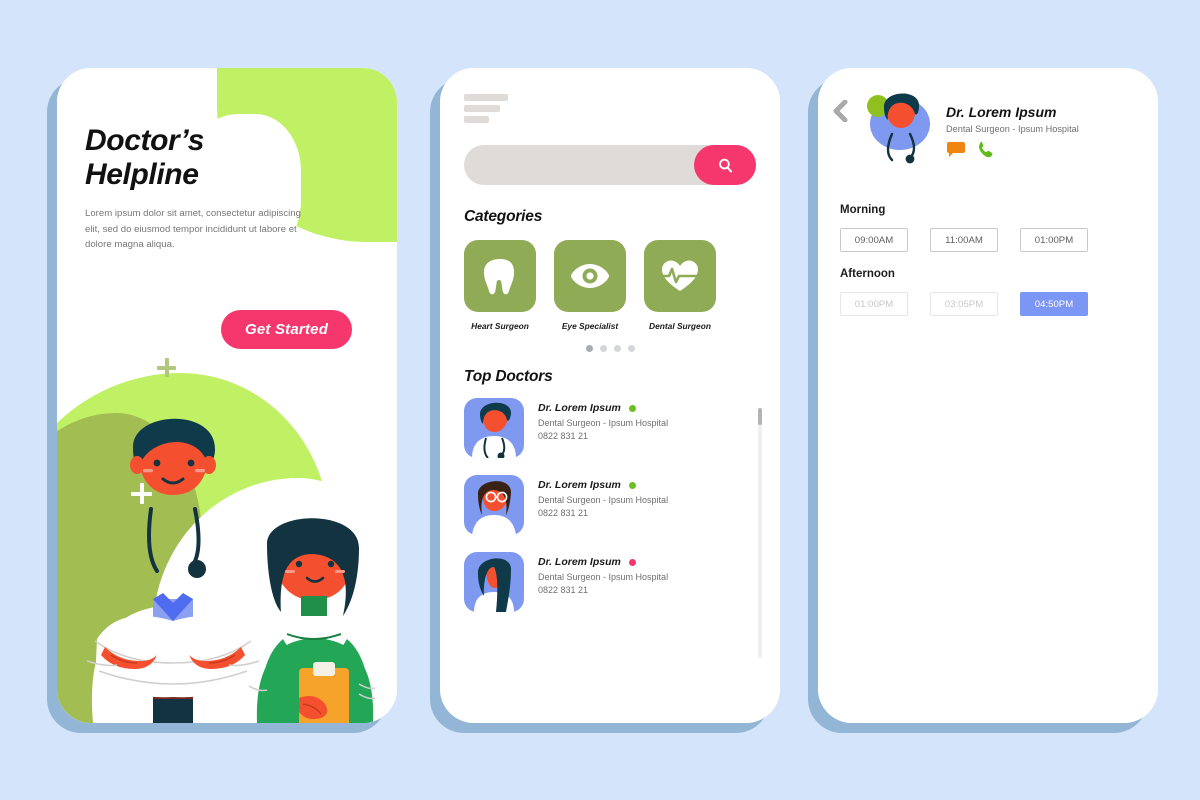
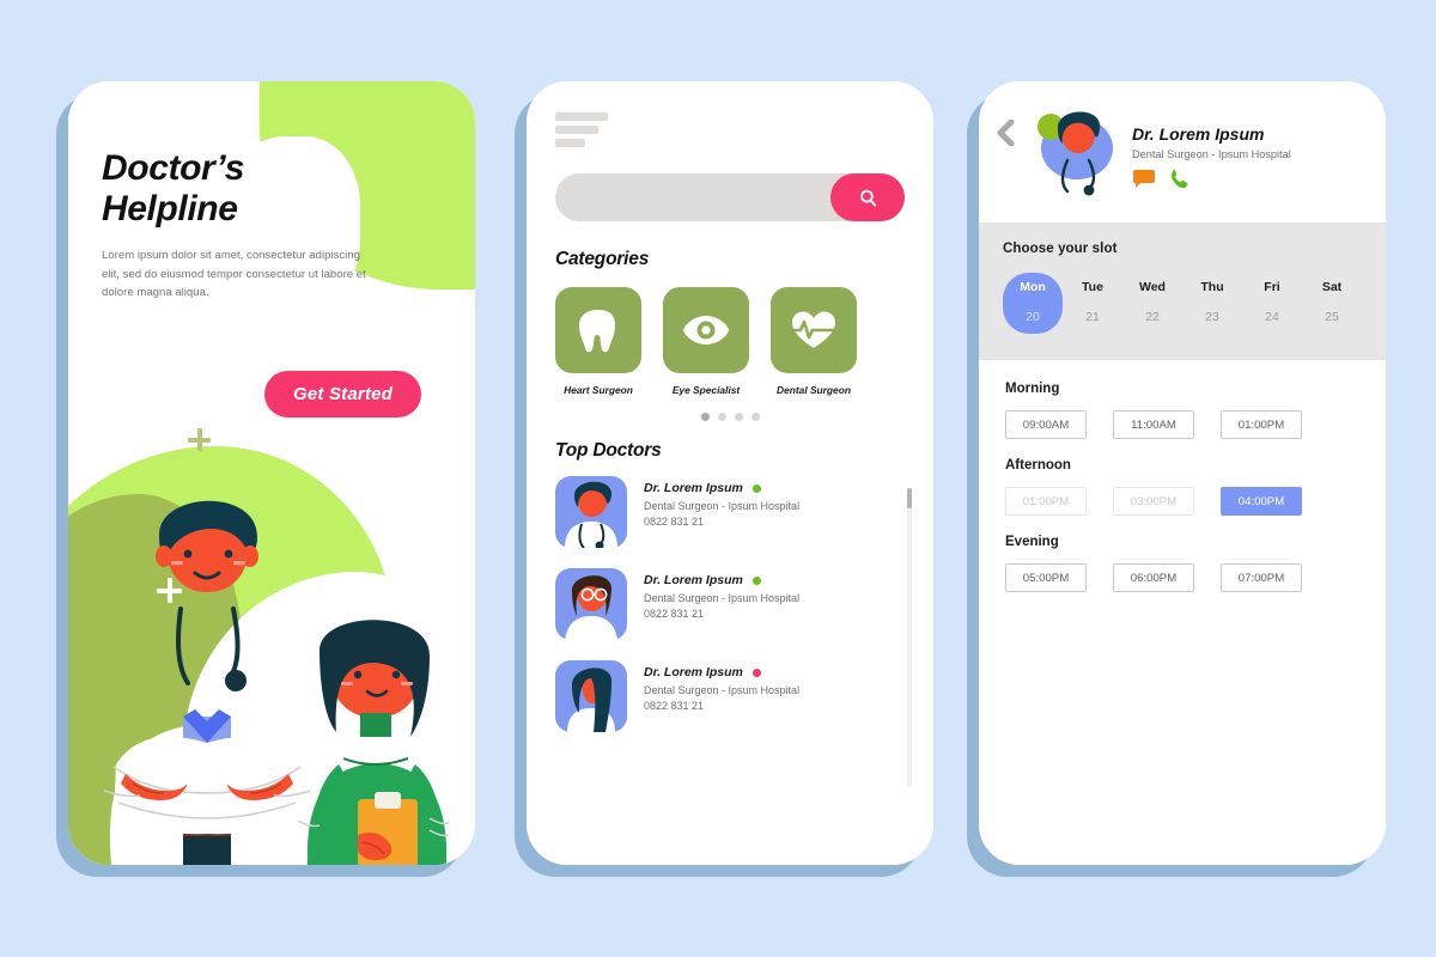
  Doctor’s
  Helpline
- Lorem ipsum dolor sit amet, consectetur adipiscing elit, sed do eiusmod tempor incididunt ut labore et dolore magna aliqua.
+ Lorem ipsum dolor sit amet, consectetur adipiscing elit, sed do eiusmod tempor consectetur ut labore et dolore magna aliqua.
  Get Started
  Categories
  Heart Surgeon
  Eye Specialist
  Dental Surgeon
  Top Doctors
  Dr. Lorem Ipsum
  Dental Surgeon - Ipsum Hospital
  0822 831 21
  Dr. Lorem Ipsum
  Dental Surgeon - Ipsum Hospital
  0822 831 21
  Dr. Lorem Ipsum
  Dental Surgeon - Ipsum Hospital
  0822 831 21
  Dr. Lorem Ipsum
  Dental Surgeon - Ipsum Hospital
+ Choose your slot
+ Mon
+ 20
+ Tue
+ 21
+ Wed
+ 22
+ Thu
+ 23
+ Fri
+ 24
+ Sat
+ 25
  Morning
  09:00AM
  11:00AM
  01:00PM
  Afternoon
  01:00PM
- 03:05PM
+ 03:00PM
- 04:50PM
+ 04:00PM
+ Evening
+ 05:00PM
+ 06:00PM
+ 07:00PM
